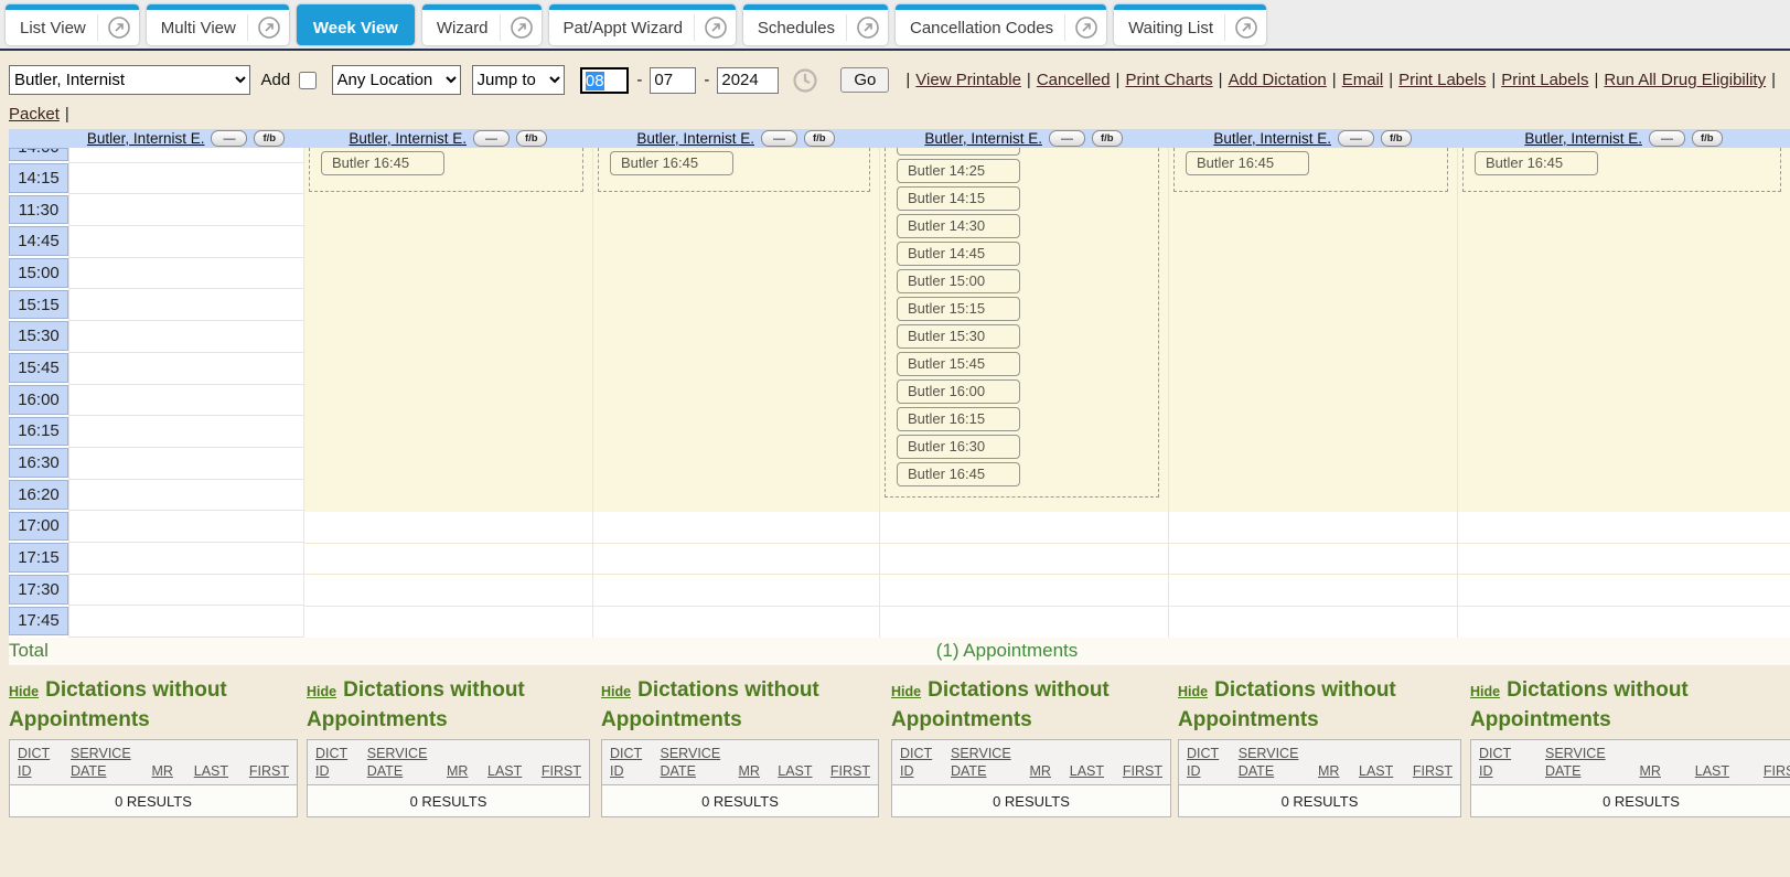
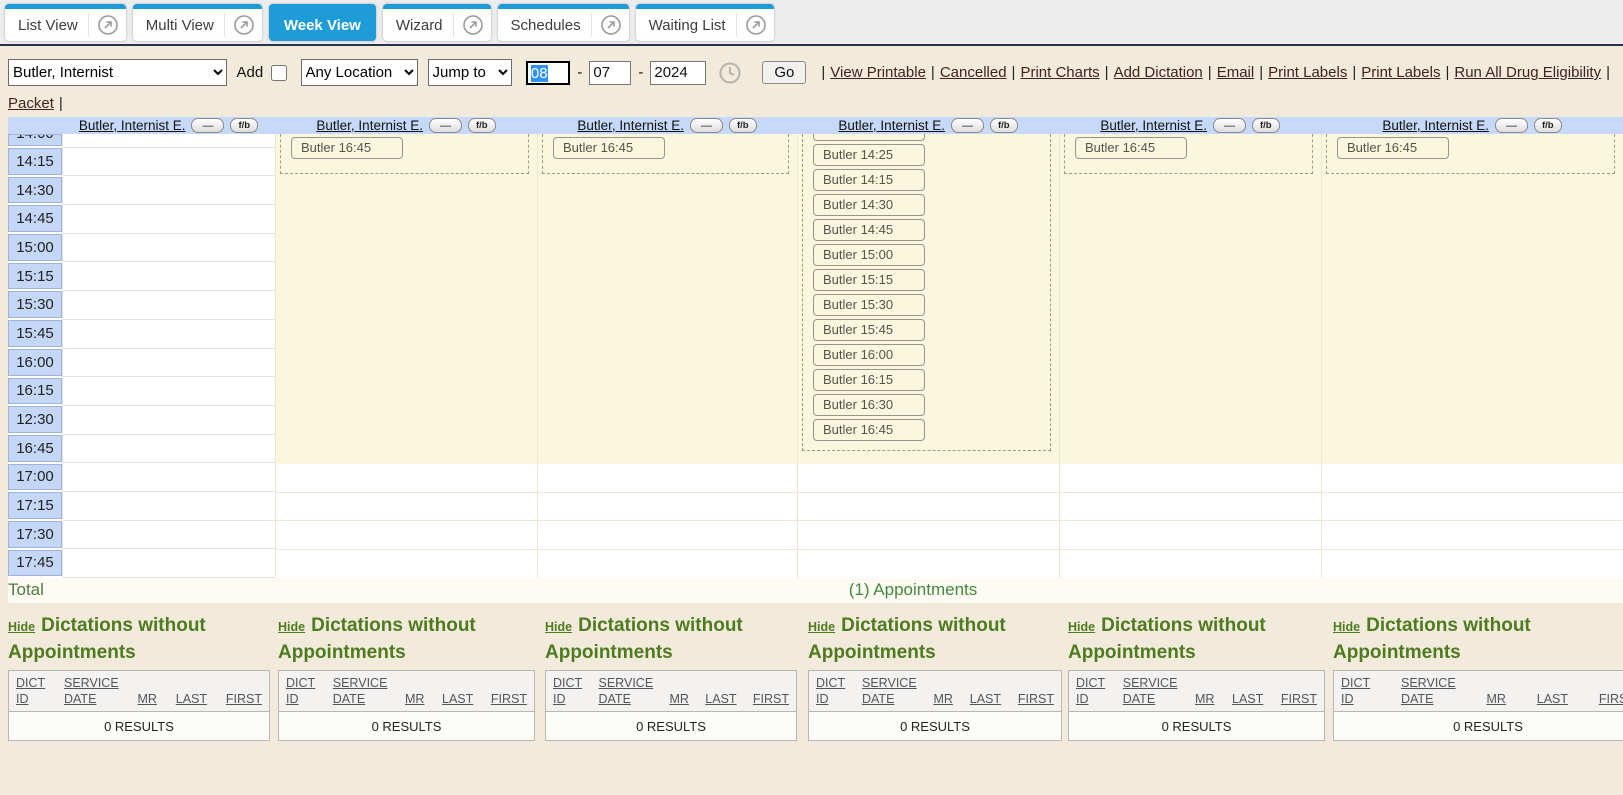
  List View
  Multi View
  Week View
  Wizard
- Pat/Appt Wizard
  Schedules
- Cancellation Codes
  Waiting List
  Butler, Internist
  Add
  Any Location
  Jump to
  08
  -
  07
  -
  2024
  Go
  | View Printable | Cancelled | Print Charts | Add Dictation | Email | Print Labels | Print Labels | Run All Drug Eligibility |
  Packet |
  Butler, Internist E.
  —
  f/b
  Butler, Internist E.
  —
  f/b
  Butler, Internist E.
  —
  f/b
  Butler, Internist E.
  —
  f/b
  Butler, Internist E.
  —
  f/b
  Butler, Internist E.
  —
  f/b
  14:15
- 11:30
+ 14:30
  14:45
  15:00
  15:15
  15:30
  15:45
  16:00
  16:15
- 16:30
+ 12:30
- 16:20
+ 16:45
  17:00
  17:15
  17:30
  17:45
  Butler 16:45
  Butler 16:45
  Butler 14:25
  Butler 14:15
  Butler 14:30
  Butler 14:45
  Butler 15:00
  Butler 15:15
  Butler 15:30
  Butler 15:45
  Butler 16:00
  Butler 16:15
  Butler 16:30
  Butler 16:45
  Butler 16:45
  Butler 16:45
  Total
  (1) Appointments
  Hide Dictations without Appointments
  DICT
  ID
  SERVICE
  DATE
  MR
  LAST
  FIRST
  0 RESULTS
  Hide Dictations without Appointments
  DICT
  ID
  SERVICE
  DATE
  MR
  LAST
  FIRST
  0 RESULTS
  Hide Dictations without Appointments
  DICT
  ID
  SERVICE
  DATE
  MR
  LAST
  FIRST
  0 RESULTS
  Hide Dictations without Appointments
  DICT
  ID
  SERVICE
  DATE
  MR
  LAST
  FIRST
  0 RESULTS
  Hide Dictations without Appointments
  DICT
  ID
  SERVICE
  DATE
  MR
  LAST
  FIRST
  0 RESULTS
  Hide Dictations without Appointments
  DICT
  ID
  SERVICE
  DATE
  MR
  LAST
  0 RESULTS
